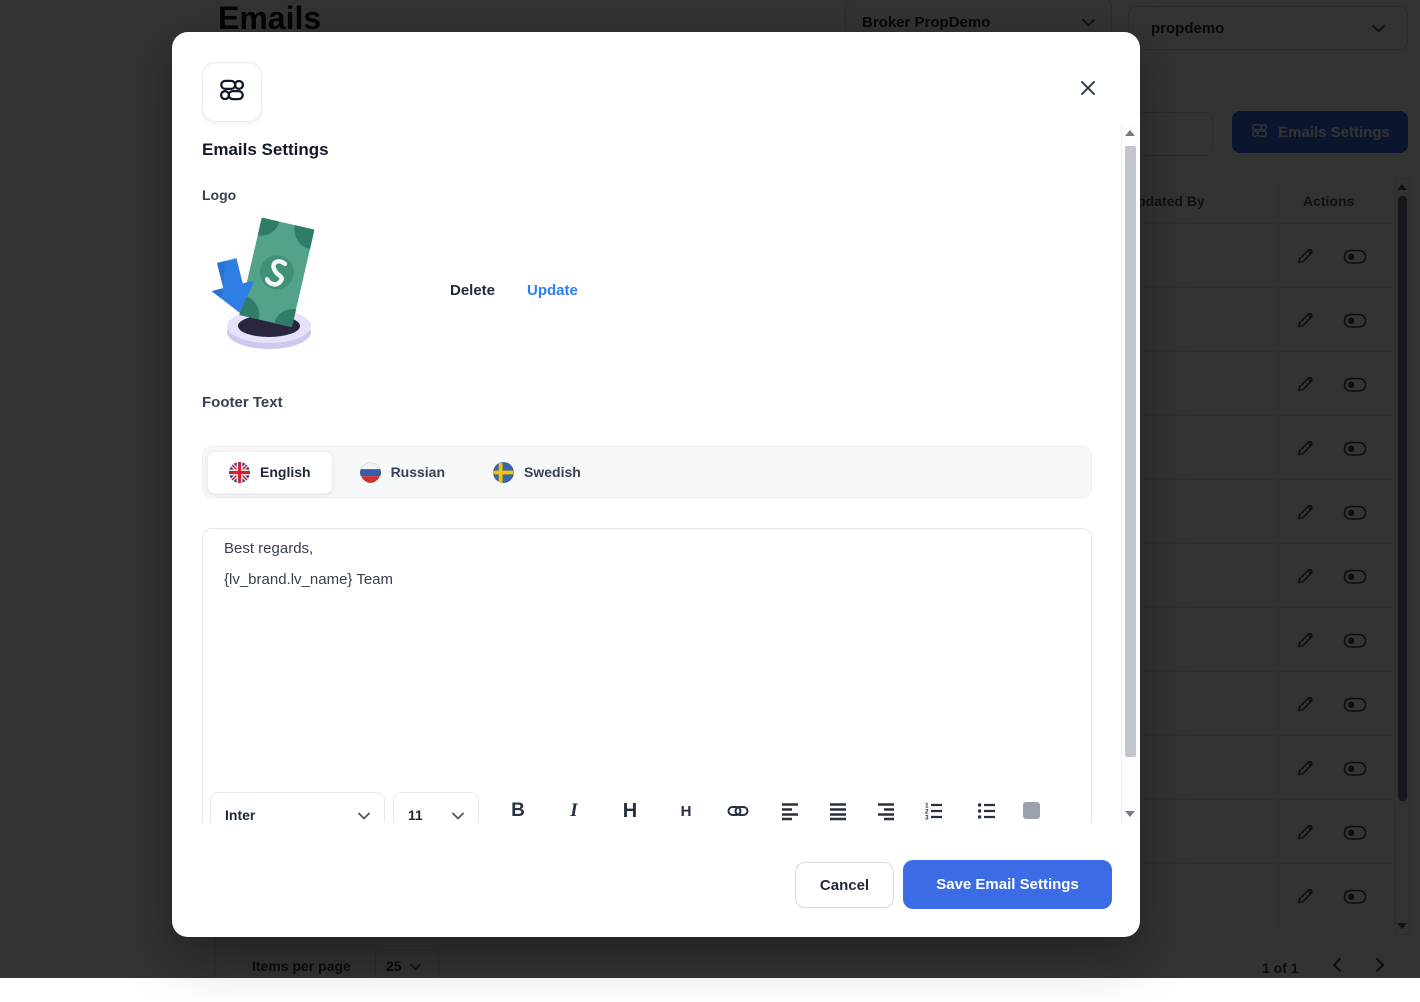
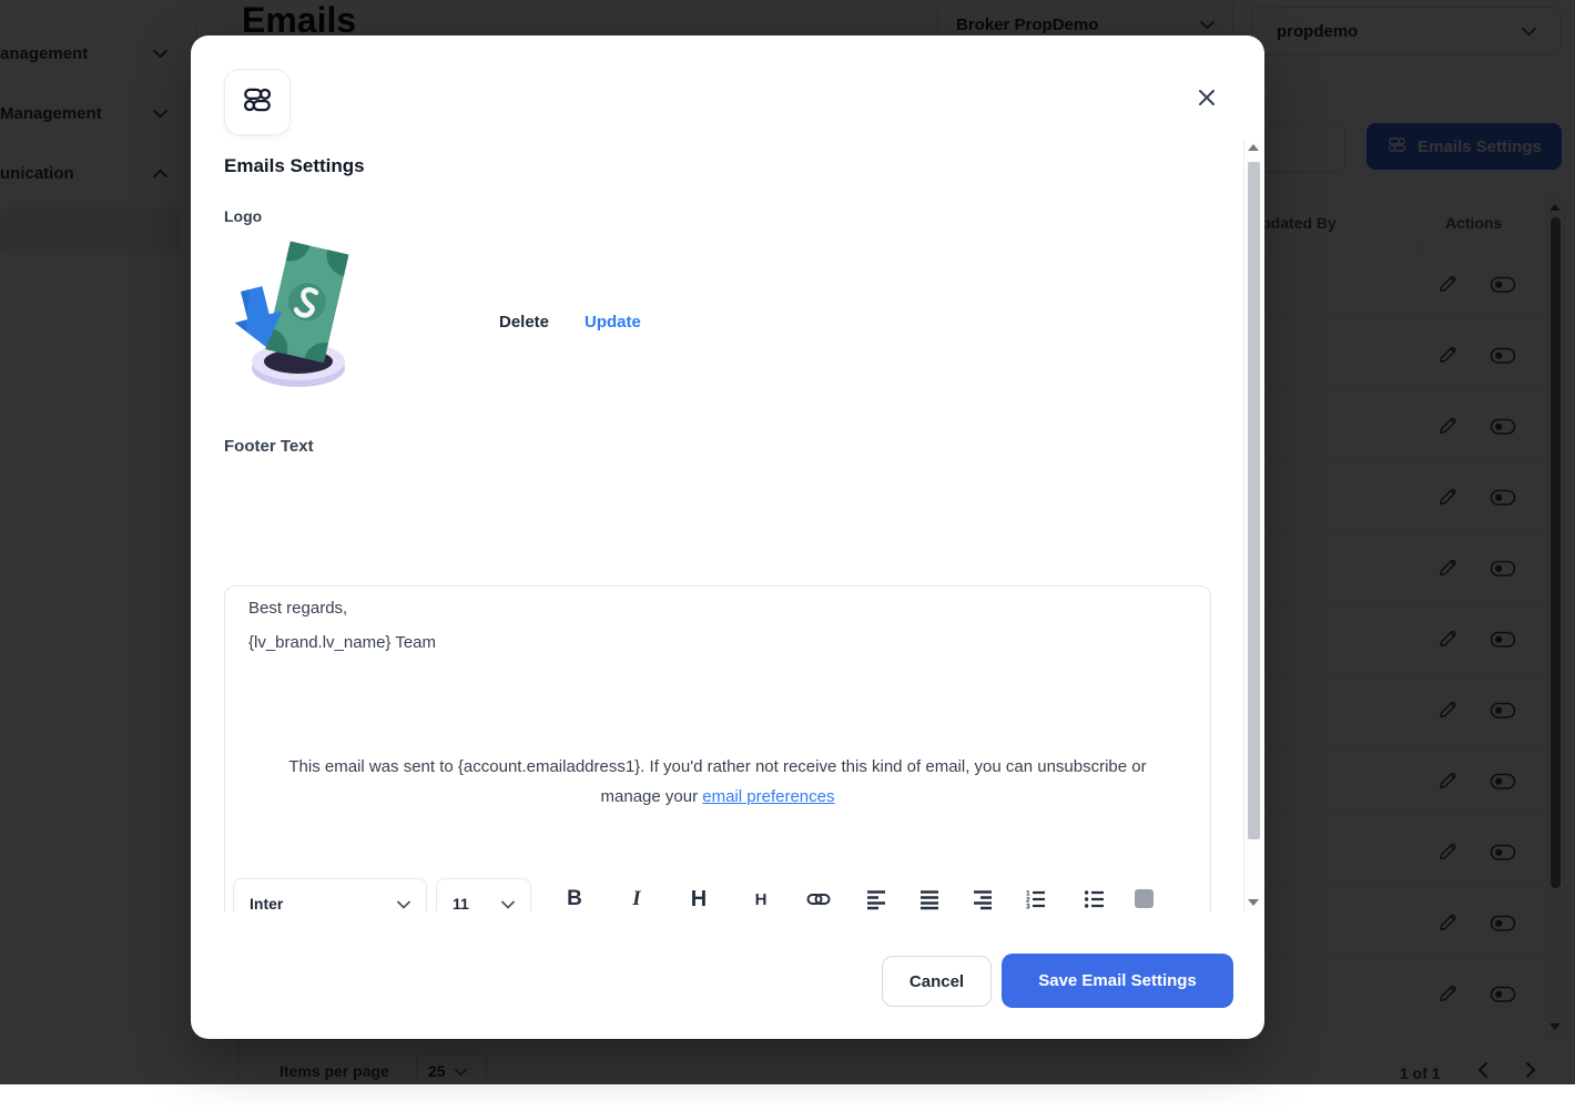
+ anagement
+ Management
+ unication
  Emails
  Broker PropDemo
  propdemo
  Emails Settings
  pdated By
  Actions
  Items per page
  25
  1 of 1
  Emails Settings
  Logo
  Delete
  Update
  Footer Text
- English
- Russian
- Swedish
  Best regards,
  {lv_brand.lv_name} Team
+ This email was sent to {account.emailaddress1}. If you'd rather not receive this kind of email, you can unsubscribe or
+ manage your email preferences
  Inter
  11
  B
  I
  H
  H
  Cancel
  Save Email Settings
